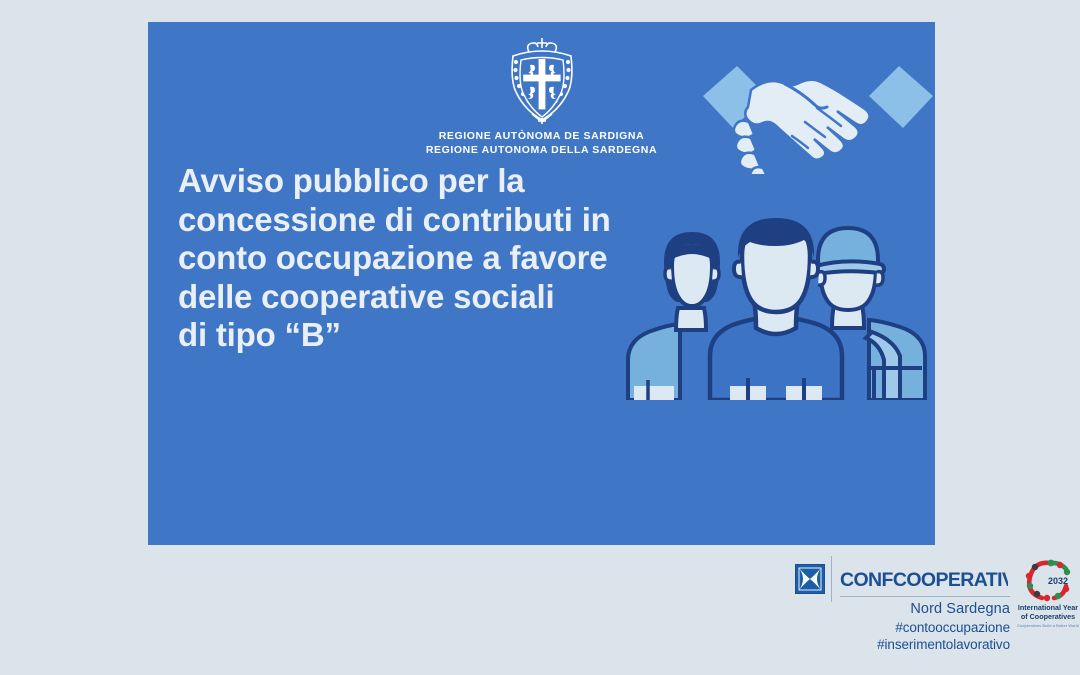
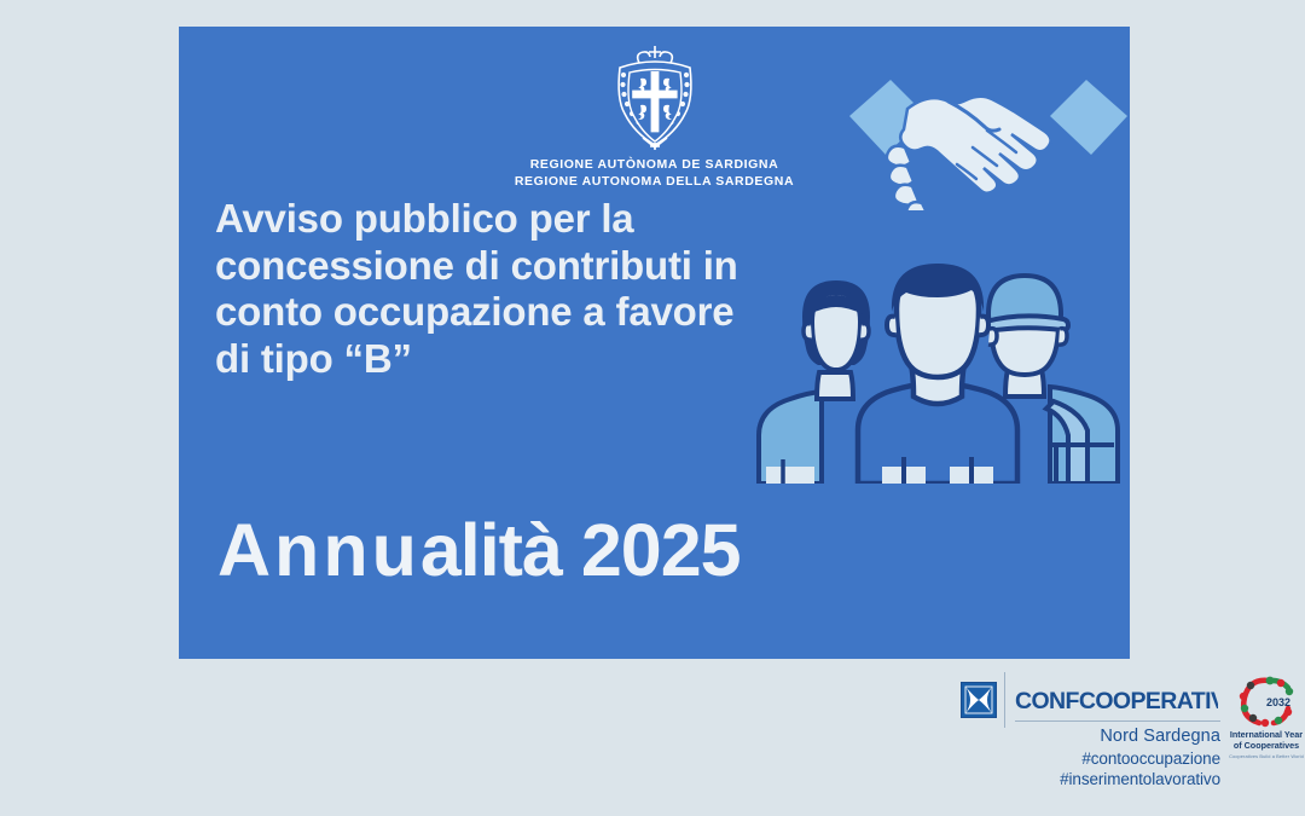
  REGIONE AUTÒNOMA DE SARDIGNA
  REGIONE AUTONOMA DELLA SARDEGNA
  Avviso pubblico per la
  concessione di contributi in
  conto occupazione a favore
- delle cooperative sociali
  di tipo “B”
+ Annualità 2025
  CONFCOOPERATI
  Nord Sardegna
  #contooccupazione
  #inserimentolavorativo
  2032
  International Year
  of Cooperatives
